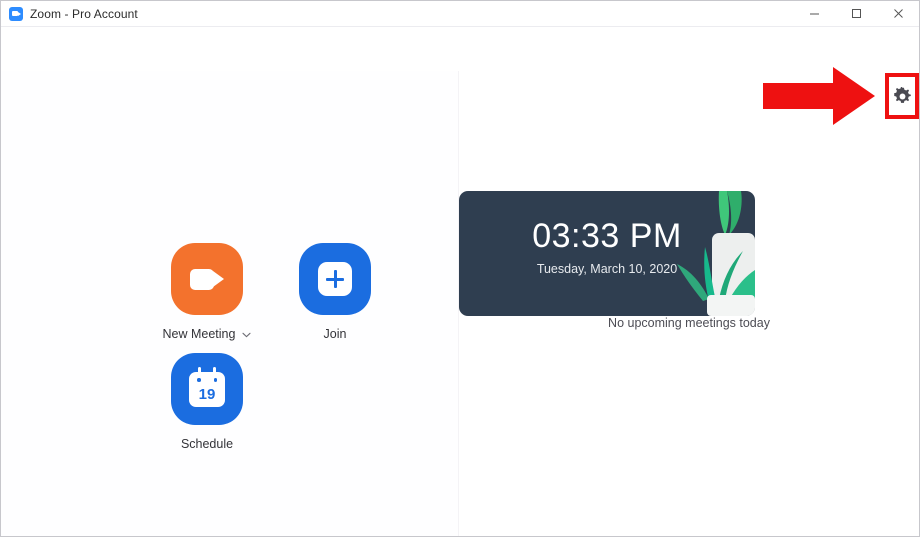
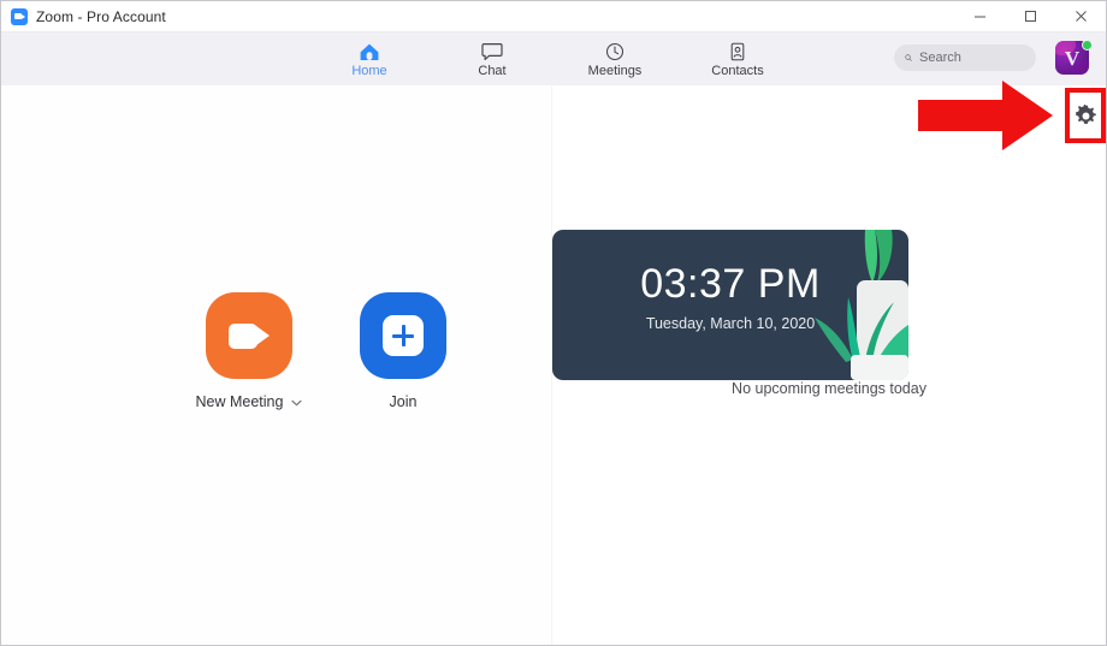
  Zoom - Pro Account
+ Home
+ Chat
+ Meetings
+ Contacts
+ Search
+ V
  New Meeting
  Join
- 19
- Schedule
- 03:33 PM
+ 03:37 PM
  Tuesday, March 10, 2020
  No upcoming meetings today
